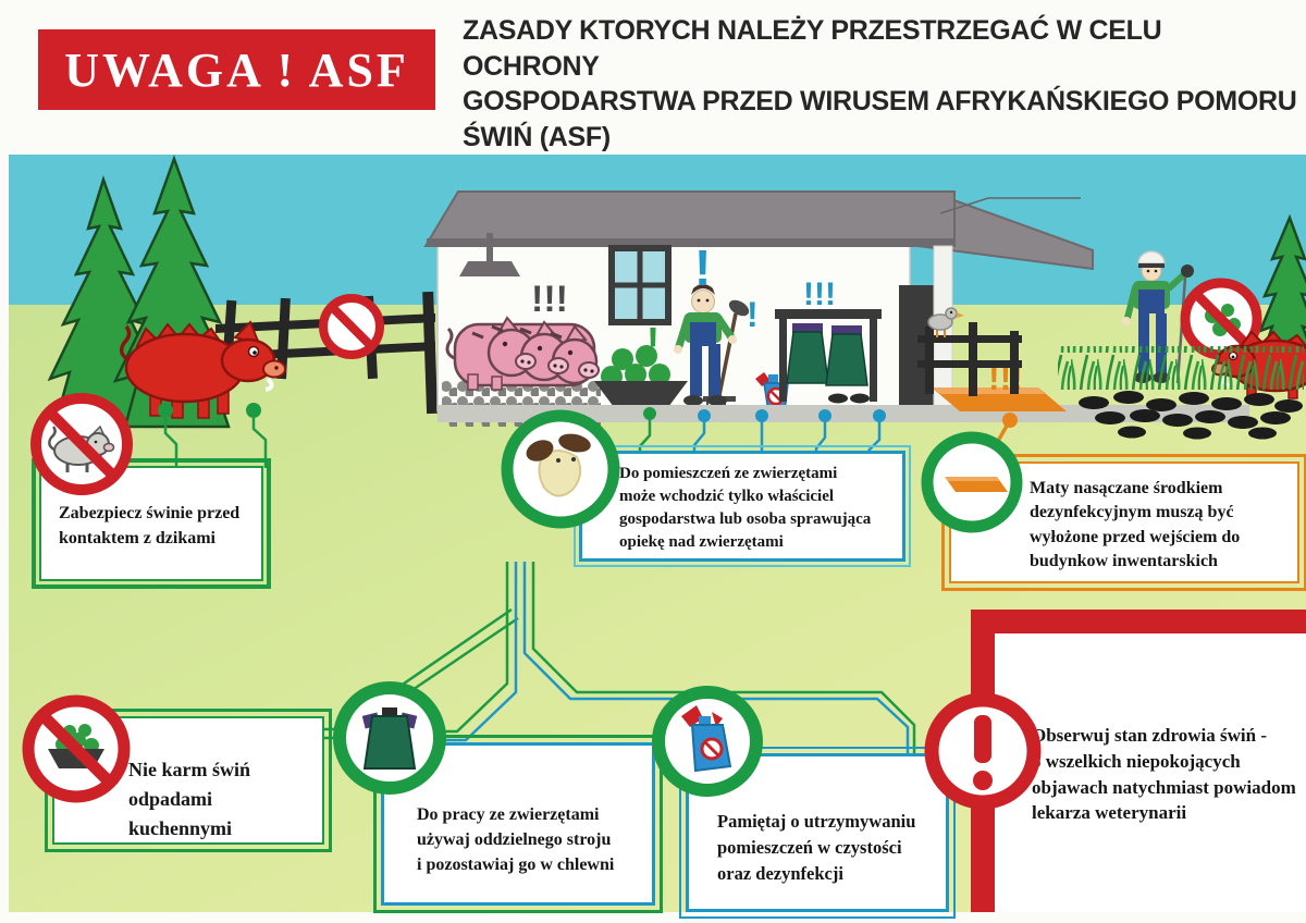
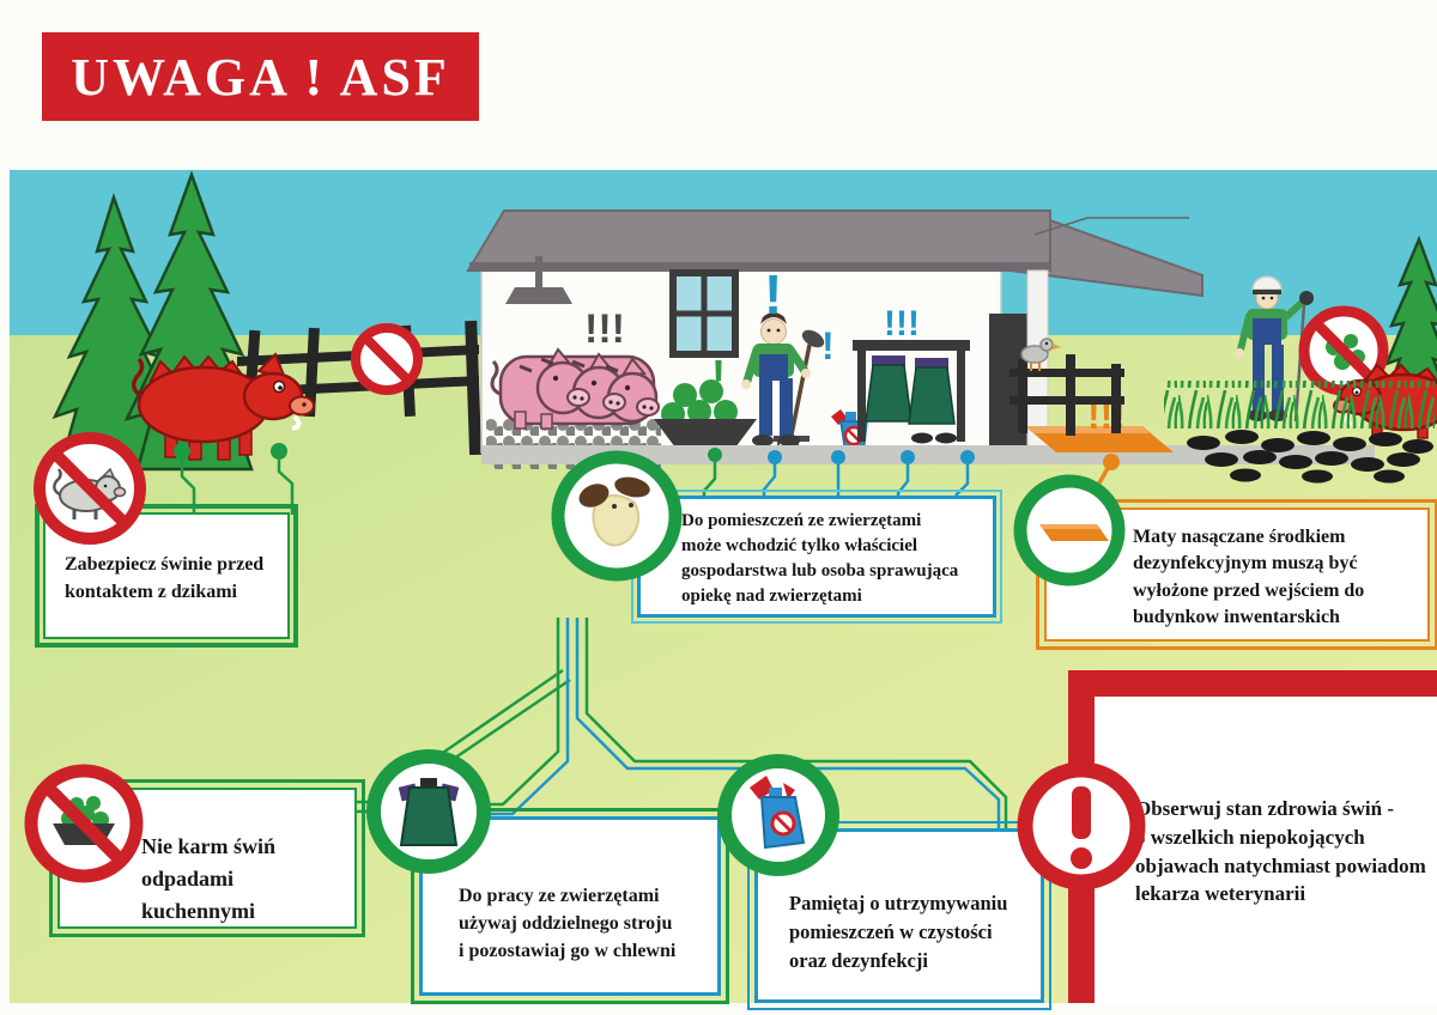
  !!!
  !
  !
  !
  !!!
  UWAGA ! ASF
- ZASADY KTORYCH NALEŻY PRZESTRZEGAĆ W CELU OCHRONY
- GOSPODARSTWA PRZED WIRUSEM AFRYKAŃSKIEGO POMORU
- ŚWIŃ (ASF)
  Zabezpiecz świnie przed
  kontaktem z dzikami
  Do pomieszczeń ze zwierzętami
  może wchodzić tylko właściciel
  gospodarstwa lub osoba sprawująca
  opiekę nad zwierzętami
  Maty nasączane środkiem
  dezynfekcyjnym muszą być
  wyłożone przed wejściem do
  budynkow inwentarskich
  Nie karm świń
  odpadami kuchennymi
  Do pracy ze zwierzętami
  używaj oddzielnego stroju
  i pozostawiaj go w chlewni
  Pamiętaj o utrzymywaniu
  pomieszczeń w czystości
  oraz dezynfekcji
  Obserwuj stan zdrowia świń -
  wszelkich niepokojących
  objawach natychmiast powiadom
  lekarza weterynarii
